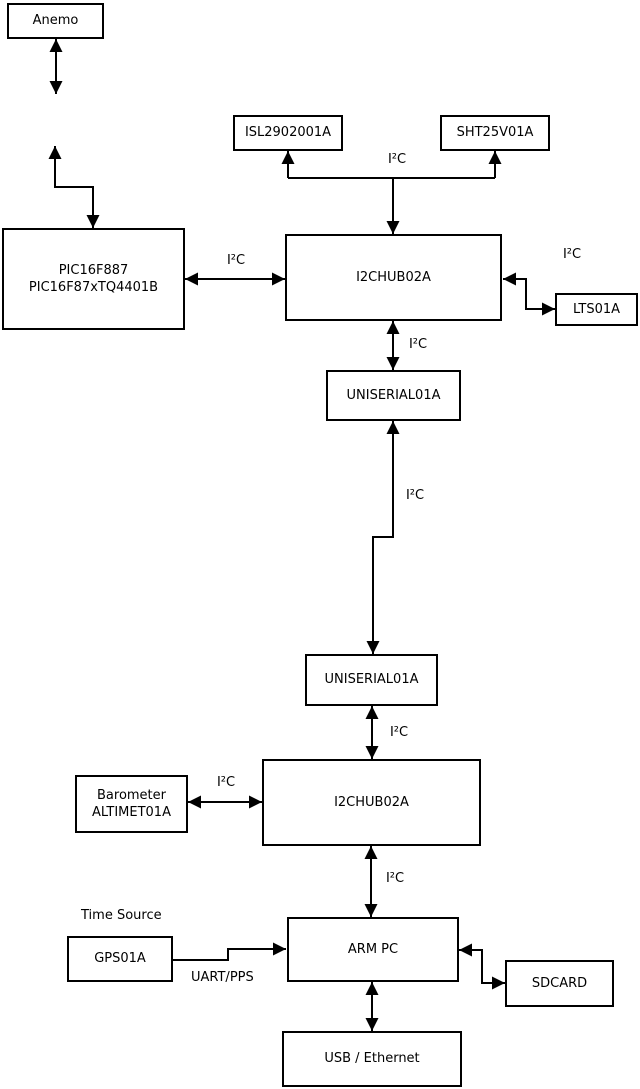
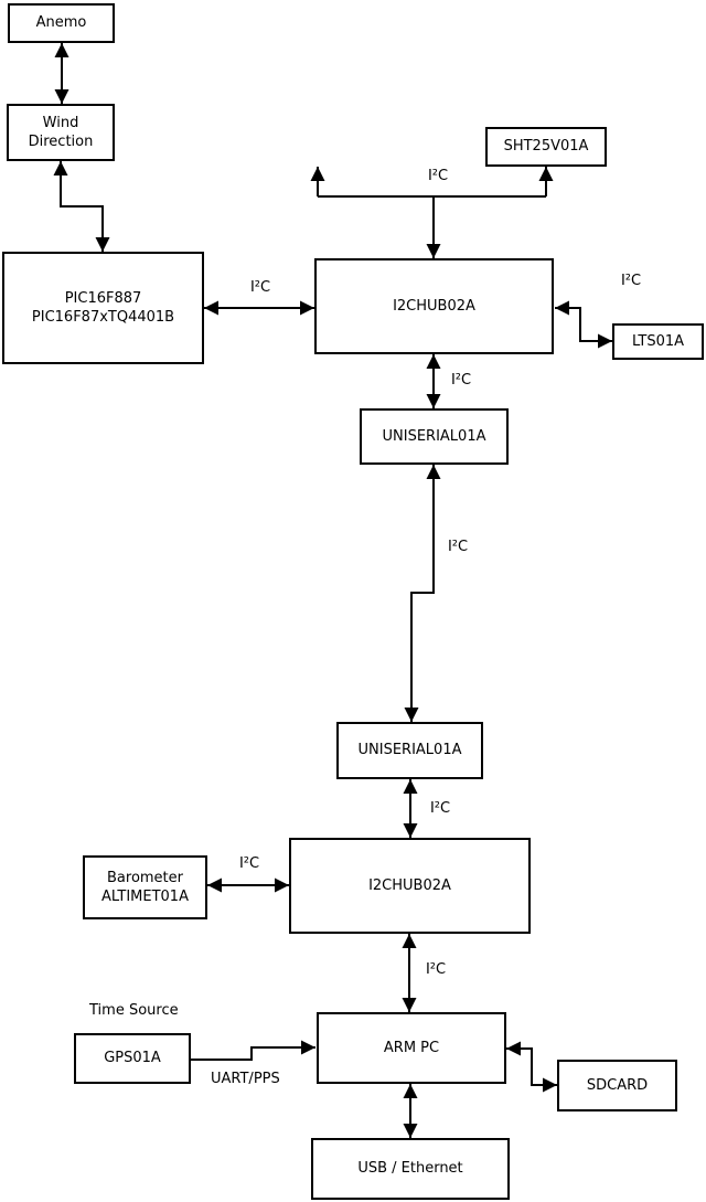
  Anemo
+ Wind
+ Direction
  PIC16F887
  PIC16F87xTQ4401B
- ISL2902001A
  SHT25V01A
  I2CHUB02A
  LTS01A
  UNISERIAL01A
  UNISERIAL01A
  Barometer
  ALTIMET01A
  I2CHUB02A
  GPS01A
  ARM PC
  SDCARD
  USB / Ethernet
  I²C
  I²C
  I²C
  I²C
  I²C
  I²C
  I²C
  I²C
  Time Source
  UART/PPS
